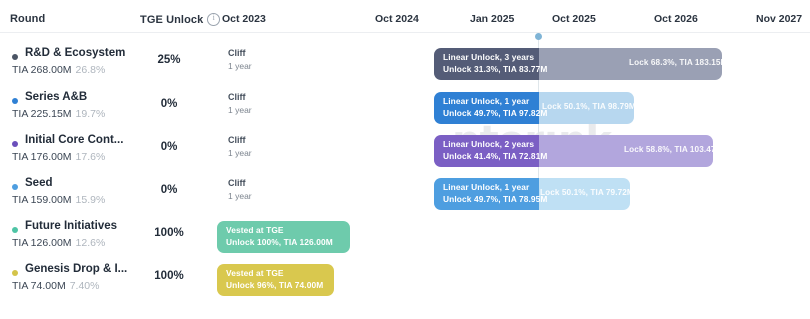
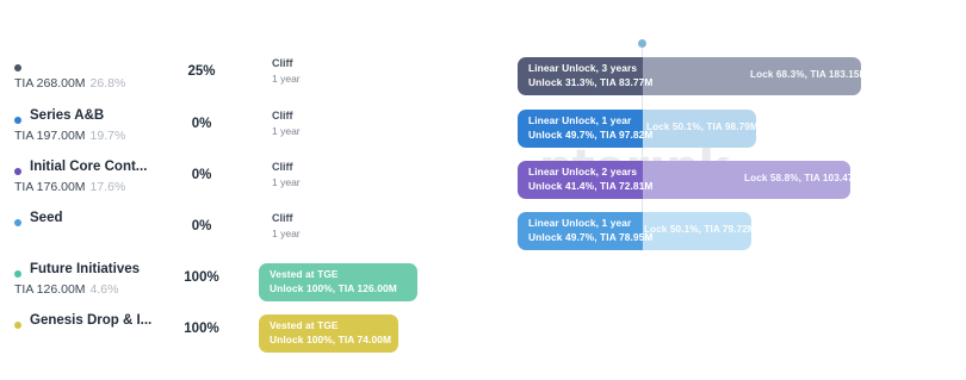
- Round
- TGE Unlock
- Oct 2023
- Oct 2024
- Jan 2025
- Oct 2025
- Oct 2026
- Nov 2027
- R&D & Ecosystem
  TIA 268.00M 26.8%
  25%
  Cliff
  1 year
  Linear Unlock, 3 years
  Unlock 31.3%, TIA 83.77M
  Lock 68.3%, TIA 183.15
  Series A&B
- TIA 225.15M 19.7%
+ TIA 197.00M 19.7%
  0%
  Cliff
  1 year
  Linear Unlock, 1 year
  Unlock 49.7%, TIA 97.82M
  Lock 50.1%, TIA 98.79M
  Initial Core Cont...
  TIA 176.00M 17.6%
  0%
  Cliff
  1 year
  Linear Unlock, 2 years
  Unlock 41.4%, TIA 72.81M
  Lock 58.8%, TIA 103.4
  Seed
- TIA 159.00M 15.9%
  0%
  Cliff
  1 year
  Linear Unlock, 1 year
  Unlock 49.7%, TIA 78.95M
  Lock 50.1%, TIA 79.72
  Future Initiatives
- TIA 126.00M 12.6%
+ TIA 126.00M 4.6%
  100%
  Vested at TGE
  Unlock 100%, TIA 126.00M
  Genesis Drop & I...
- TIA 74.00M 7.40%
  100%
  Vested at TGE
- Unlock 96%, TIA 74.00M
+ Unlock 100%, TIA 74.00M
